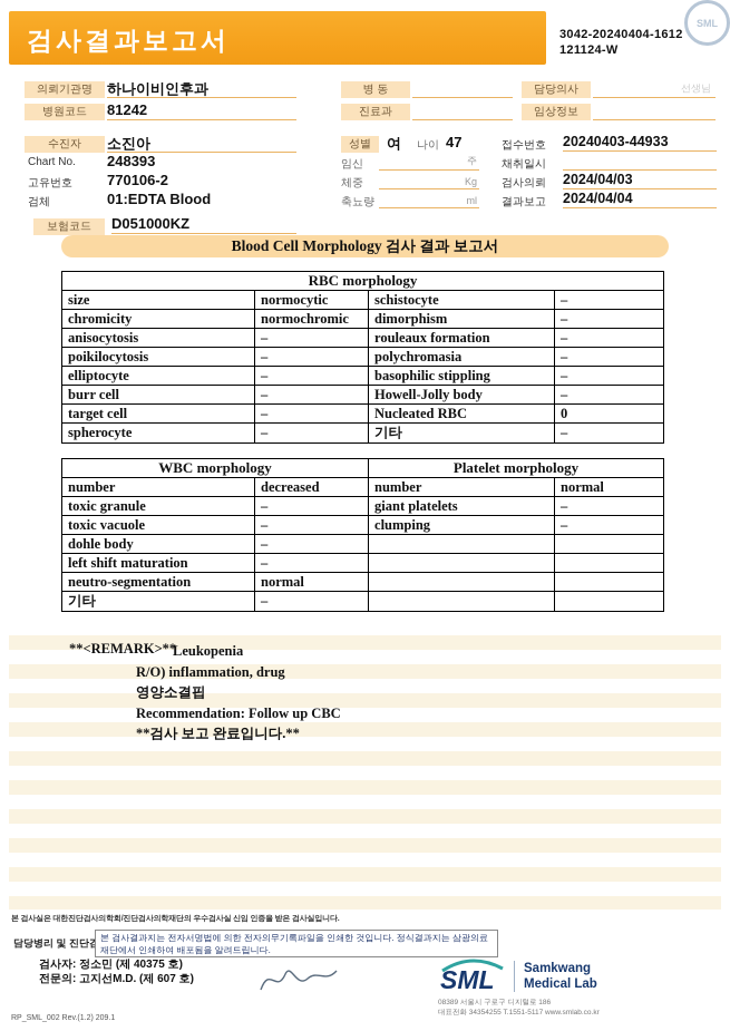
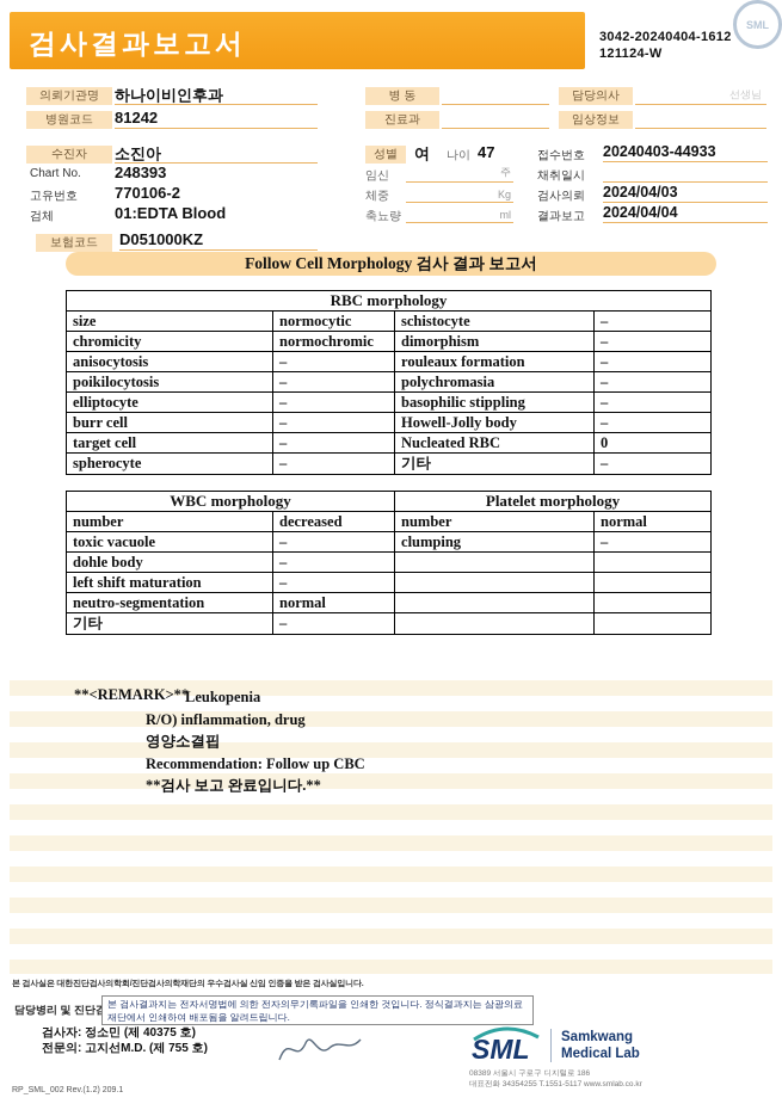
  검사결과보고서
  3042-20240404-1612
  121124-W
  SML
  의뢰기관명
  하나이비인후과
  병 동
  담당의사
  선생님
  병원코드
  81242
  진료과
  임상정보
  수진자
  소진아
  성별
  여
  나이
  47
  접수번호
  20240403-44933
  Chart No.
  248393
  임신
  주
  채취일시
  고유번호
  770106-2
  체중
  Kg
  검사의뢰
  2024/04/03
  검체
  01:EDTA Blood
  축뇨량
  ml
  결과보고
  2024/04/04
  보험코드
  D051000KZ
- Blood Cell Morphology 검사 결과 보고서
+ Follow Cell Morphology 검사 결과 보고서
  RBC morphology
  size	normocytic	schistocyte	–
  chromicity	normochromic	dimorphism	–
  anisocytosis	–	rouleaux formation	–
  poikilocytosis	–	polychromasia	–
  elliptocyte	–	basophilic stippling	–
  burr cell	–	Howell-Jolly body	–
  target cell	–	Nucleated RBC	0
  spherocyte	–	기타	–
  WBC morphology	Platelet morphology
  number	decreased	number	normal
- toxic granule	–	giant platelets	–
  toxic vacuole	–	clumping	–
  dohle body	–
  left shift maturation	–
  neutro-segmentation	normal
  기타	–
  **<REMARK>**
  Leukopenia
  R/O) inflammation, drug
  영양소결핍
  Recommendation: Follow up CBC
  **검사 보고 완료입니다.**
  본 검사결과지는 전자서명법에 의한 전자의무기록파일을 인쇄한 것입니다. 정식결과지는 삼광의료재단에서 인쇄하여 배포됨을 알려드립니다.
  검사자: 정소민 (제 40375 호)
- 전문의: 고지선M.D. (제 607 호)
+ 전문의: 고지선M.D. (제 755 호)
  SML
  Samkwang
  Medical Lab
